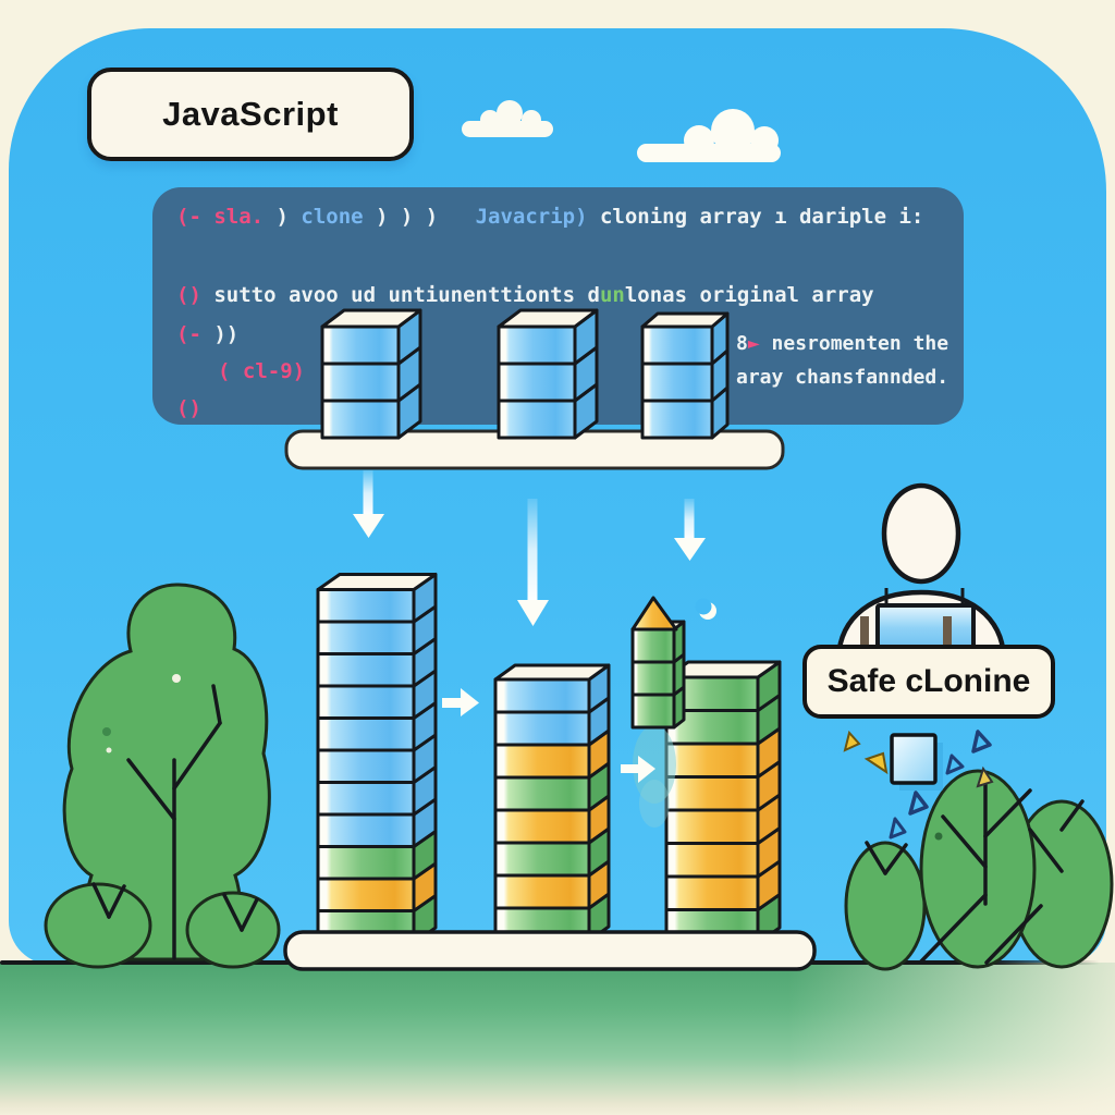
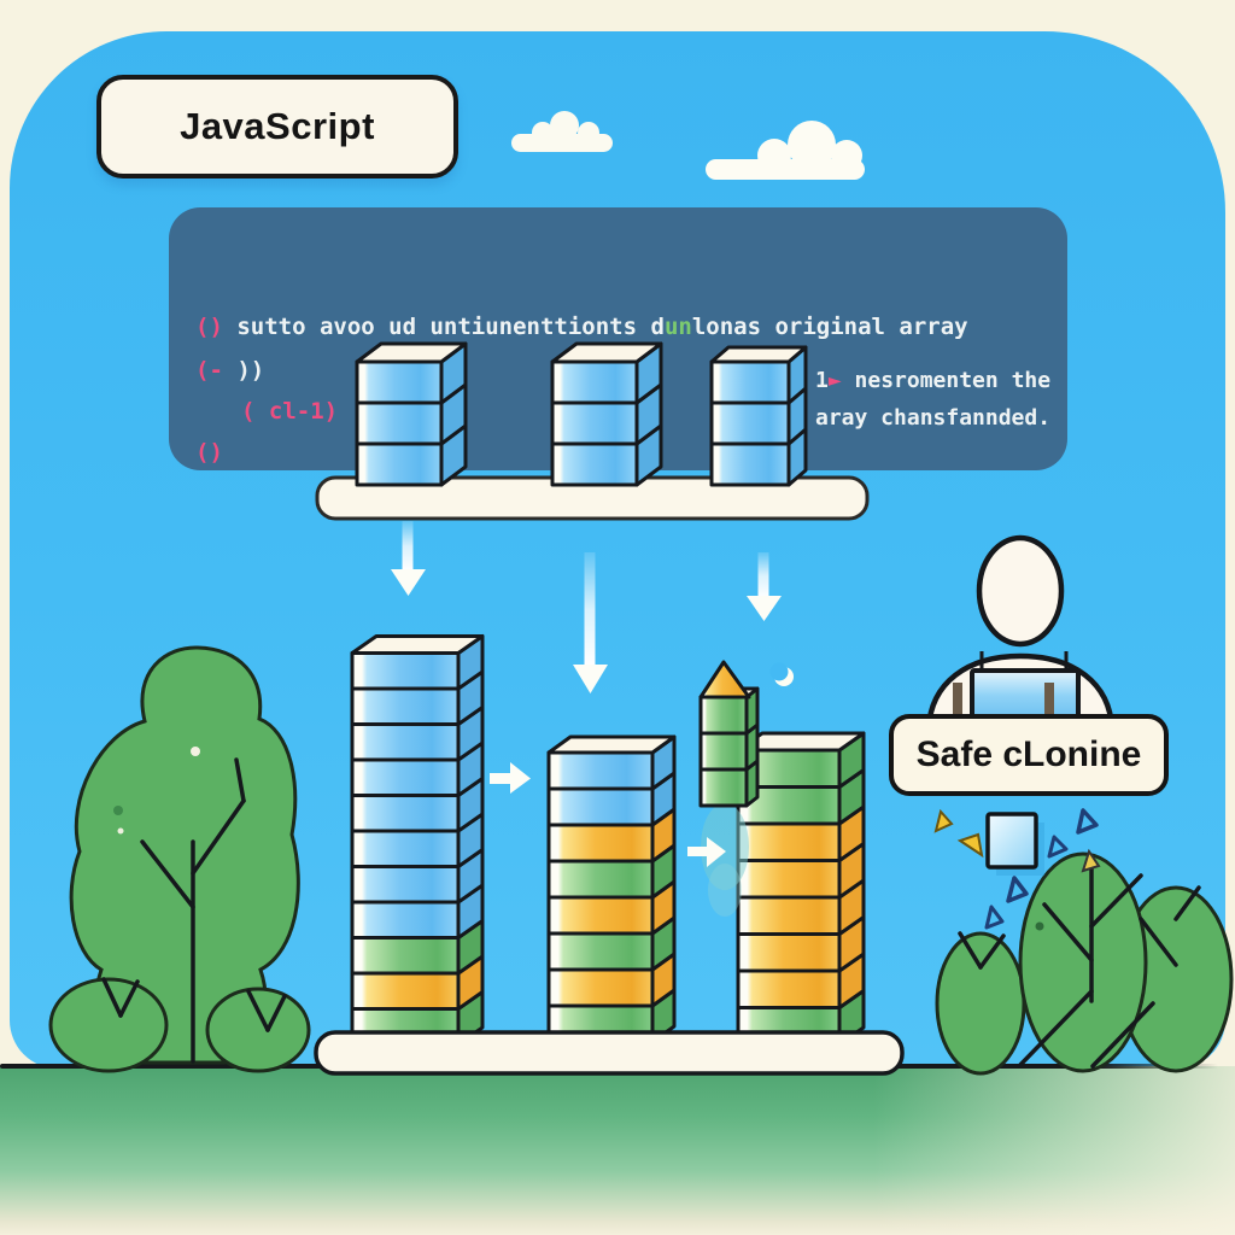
- (- sla. ) clone ) ) ) Javacrip) cloning array ı dariple i:
  () sutto avoo ud untiunenttionts dunlonas original array
  (- ))
- ( cl-9)
+ ( cl-1)
  ()
- 8► nesromenten the
+ 1► nesromenten the
  aray chansfannded.
  JavaScript
  Safe cLonine
